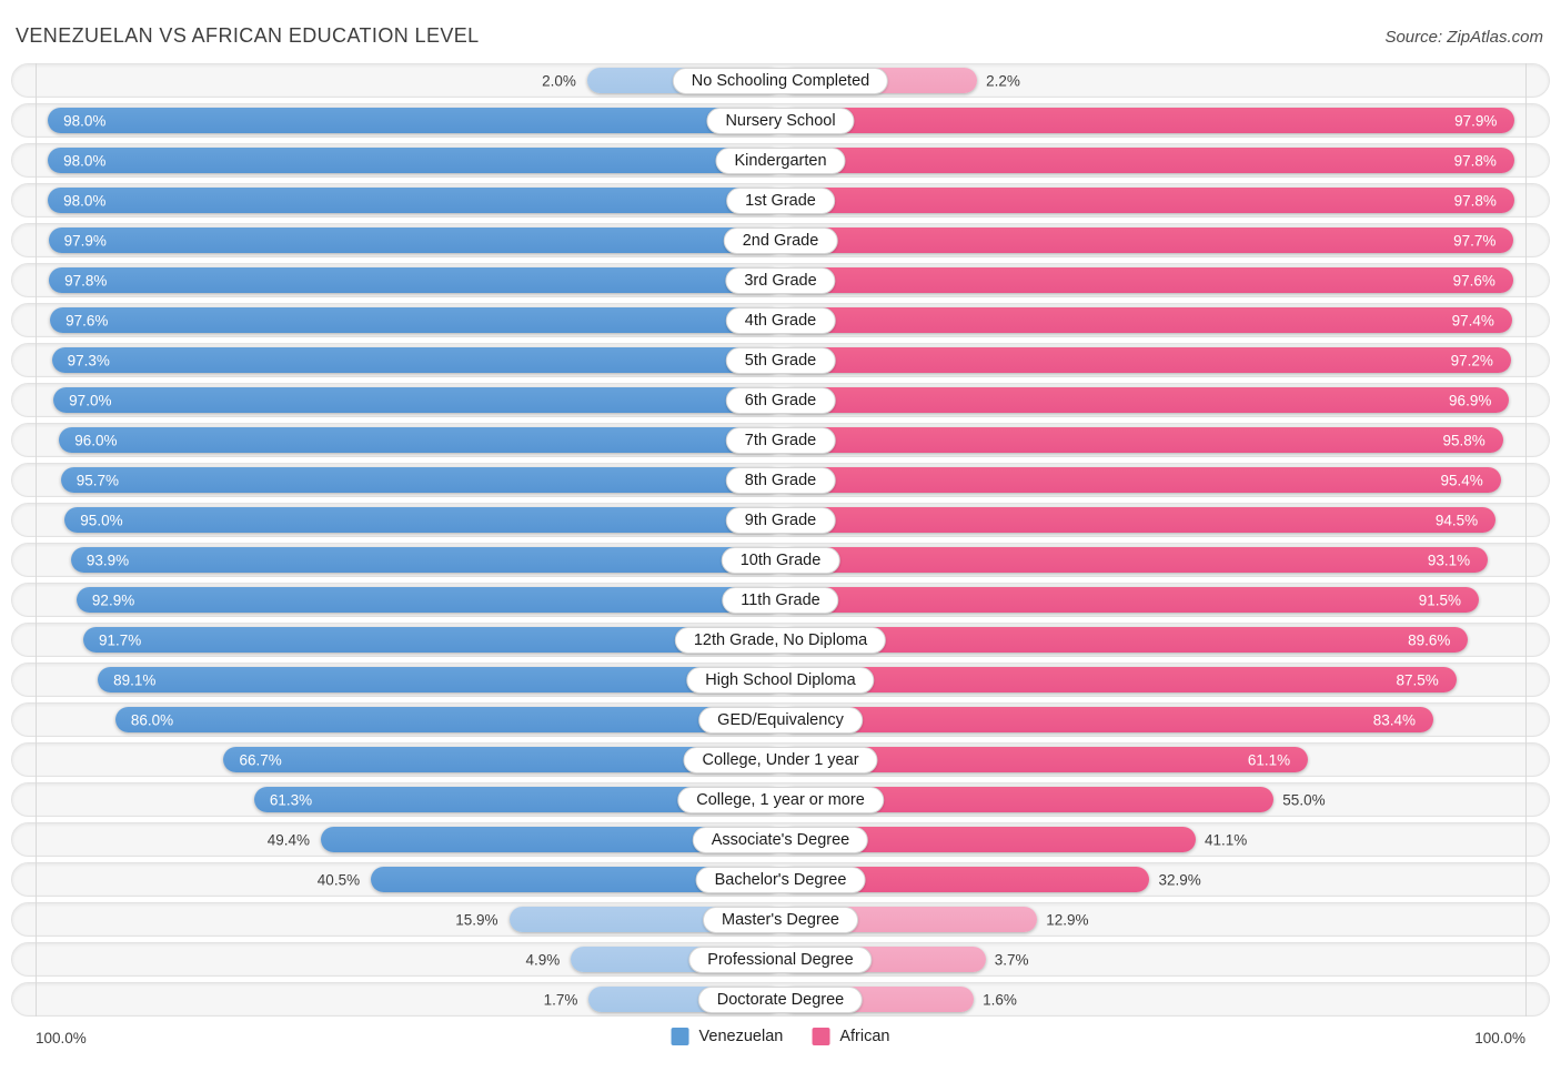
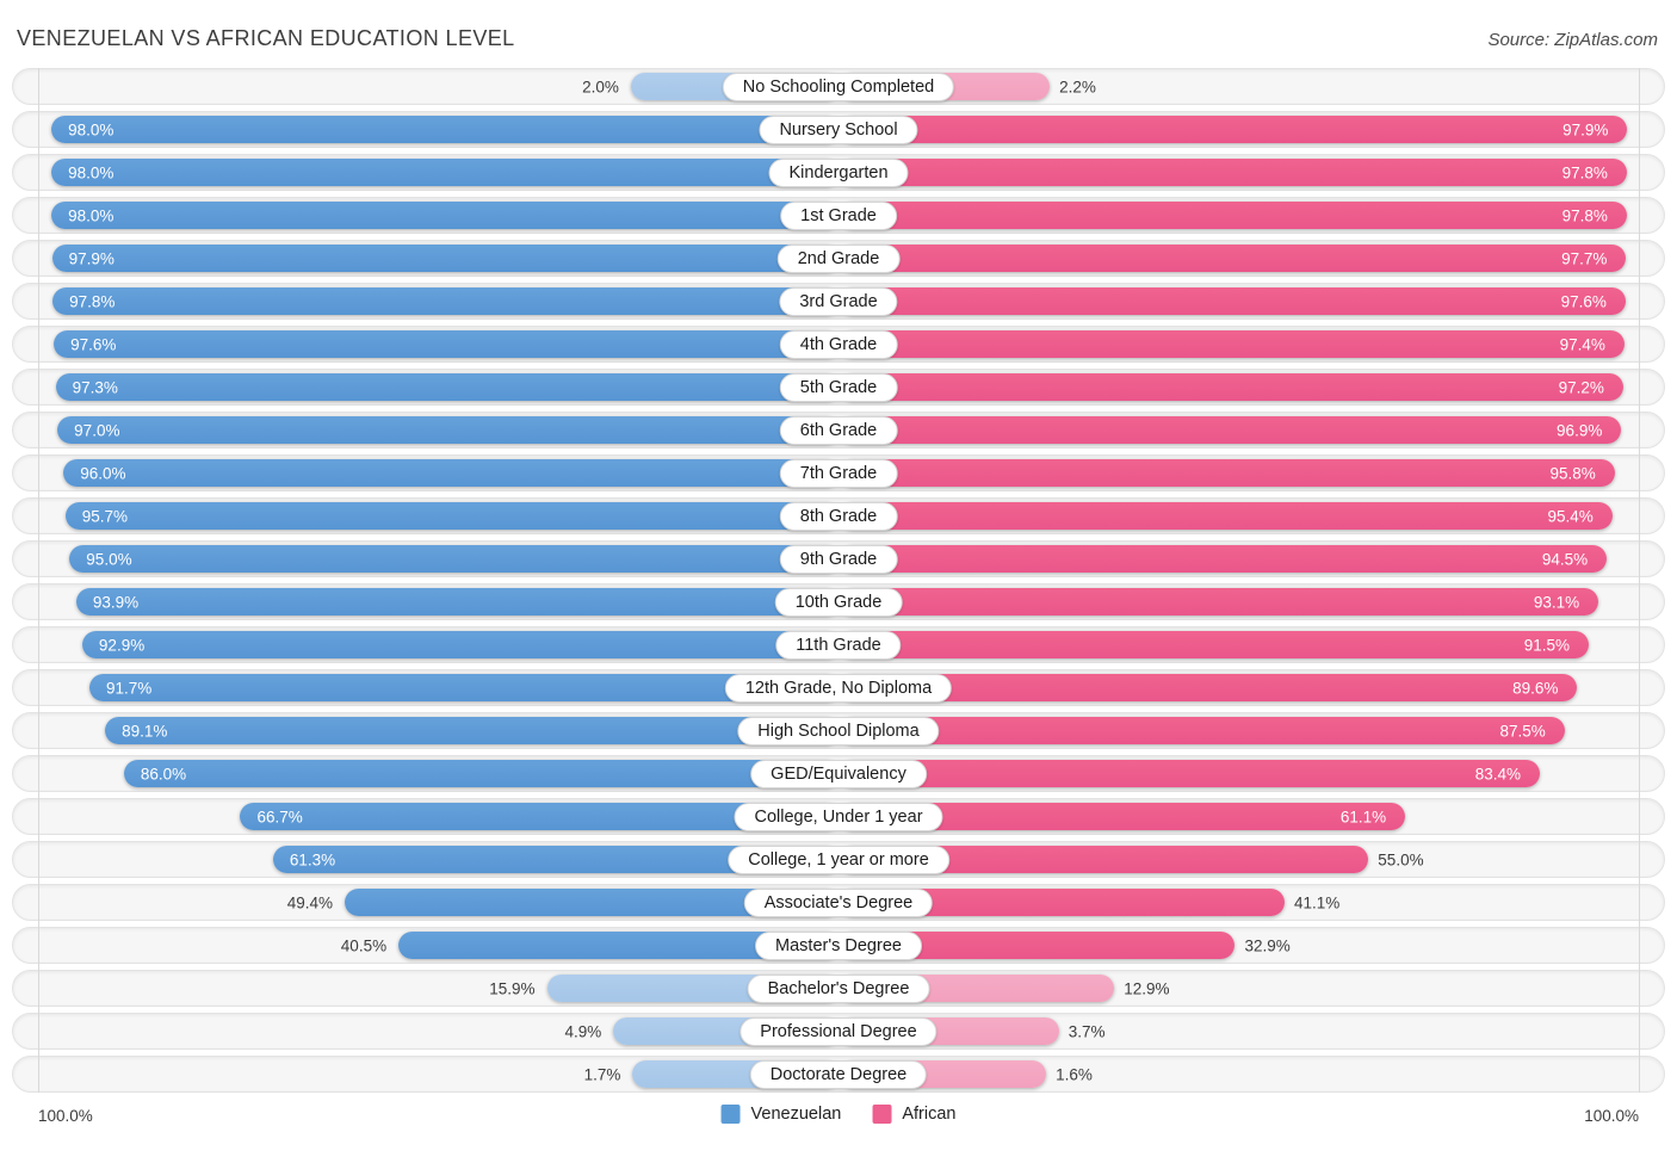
  VENEZUELAN VS AFRICAN EDUCATION LEVEL
  Source: ZipAtlas.com
  2.0%
  2.2%
  No Schooling Completed
  98.0%
  97.9%
  Nursery School
  98.0%
  97.8%
  Kindergarten
  98.0%
  97.8%
  1st Grade
  97.9%
  97.7%
  2nd Grade
  97.8%
  97.6%
  3rd Grade
  97.6%
  97.4%
  4th Grade
  97.3%
  97.2%
  5th Grade
  97.0%
  96.9%
  6th Grade
  96.0%
  95.8%
  7th Grade
  95.7%
  95.4%
  8th Grade
  95.0%
  94.5%
  9th Grade
  93.9%
  93.1%
  10th Grade
  92.9%
  91.5%
  11th Grade
  91.7%
  89.6%
  12th Grade, No Diploma
  89.1%
  87.5%
  High School Diploma
  86.0%
  83.4%
  GED/Equivalency
  66.7%
  61.1%
  College, Under 1 year
  61.3%
  55.0%
  College, 1 year or more
  49.4%
  41.1%
  Associate's Degree
  40.5%
  32.9%
- Bachelor's Degree
+ Master's Degree
  15.9%
  12.9%
- Master's Degree
+ Bachelor's Degree
  4.9%
  3.7%
  Professional Degree
  1.7%
  1.6%
  Doctorate Degree
  100.0%
  Venezuelan
  African
  100.0%
